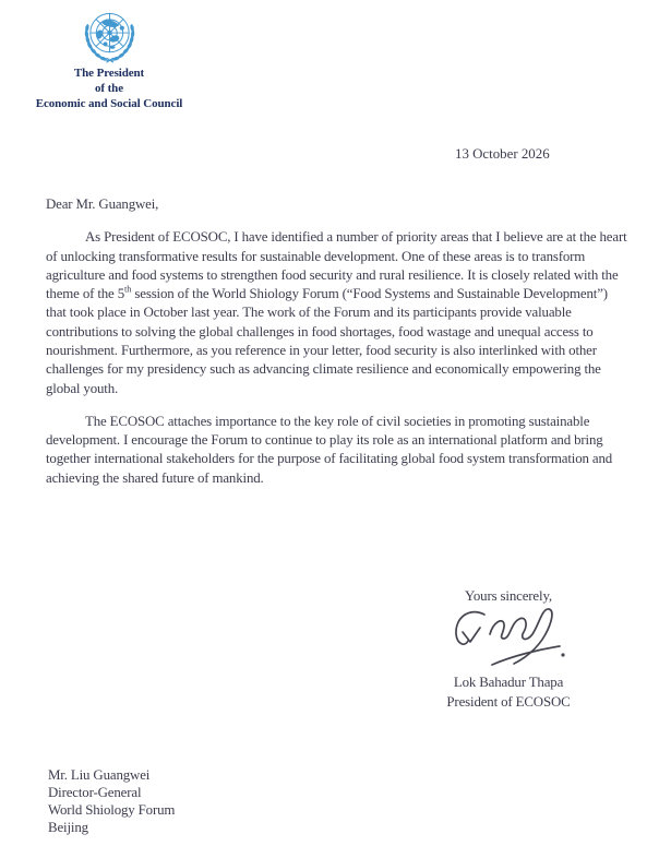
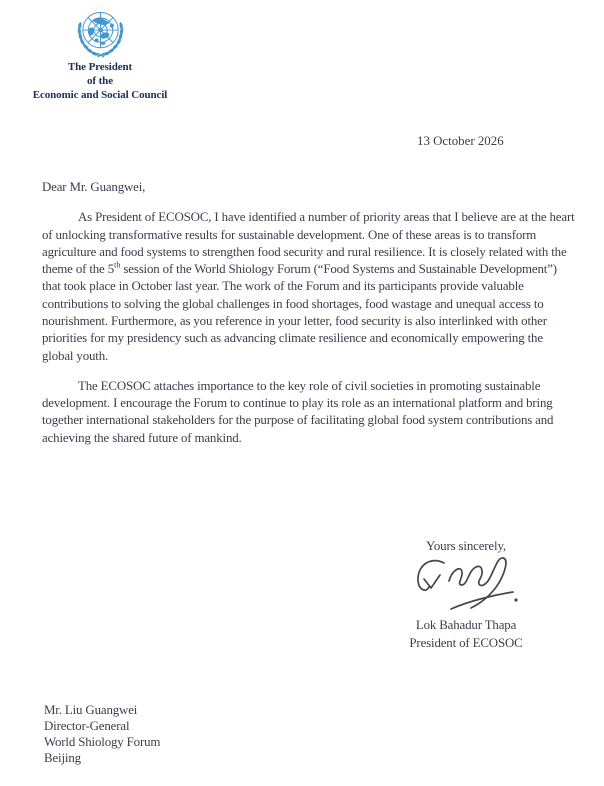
  The President
  of the
  Economic and Social Council
  13 October 2026
  Dear Mr. Guangwei,
- As President of ECOSOC, I have identified a number of priority areas that I believe are at the heart of unlocking transformative results for sustainable development. One of these areas is to transform agriculture and food systems to strengthen food security and rural resilience. It is closely related with the theme of the 5th session of the World Shiology Forum (“Food Systems and Sustainable Development”) that took place in October last year. The work of the Forum and its participants provide valuable contributions to solving the global challenges in food shortages, food wastage and unequal access to nourishment. Furthermore, as you reference in your letter, food security is also interlinked with other challenges for my presidency such as advancing climate resilience and economically empowering the global youth.
+ As President of ECOSOC, I have identified a number of priority areas that I believe are at the heart of unlocking transformative results for sustainable development. One of these areas is to transform agriculture and food systems to strengthen food security and rural resilience. It is closely related with the theme of the 5th session of the World Shiology Forum (“Food Systems and Sustainable Development”) that took place in October last year. The work of the Forum and its participants provide valuable contributions to solving the global challenges in food shortages, food wastage and unequal access to nourishment. Furthermore, as you reference in your letter, food security is also interlinked with other priorities for my presidency such as advancing climate resilience and economically empowering the global youth.
- The ECOSOC attaches importance to the key role of civil societies in promoting sustainable development. I encourage the Forum to continue to play its role as an international platform and bring together international stakeholders for the purpose of facilitating global food system transformation and achieving the shared future of mankind.
+ The ECOSOC attaches importance to the key role of civil societies in promoting sustainable development. I encourage the Forum to continue to play its role as an international platform and bring together international stakeholders for the purpose of facilitating global food system contributions and achieving the shared future of mankind.
  Yours sincerely,
  Lok Bahadur Thapa
  President of ECOSOC
  Mr. Liu Guangwei
  Director-General
  World Shiology Forum
  Beijing
